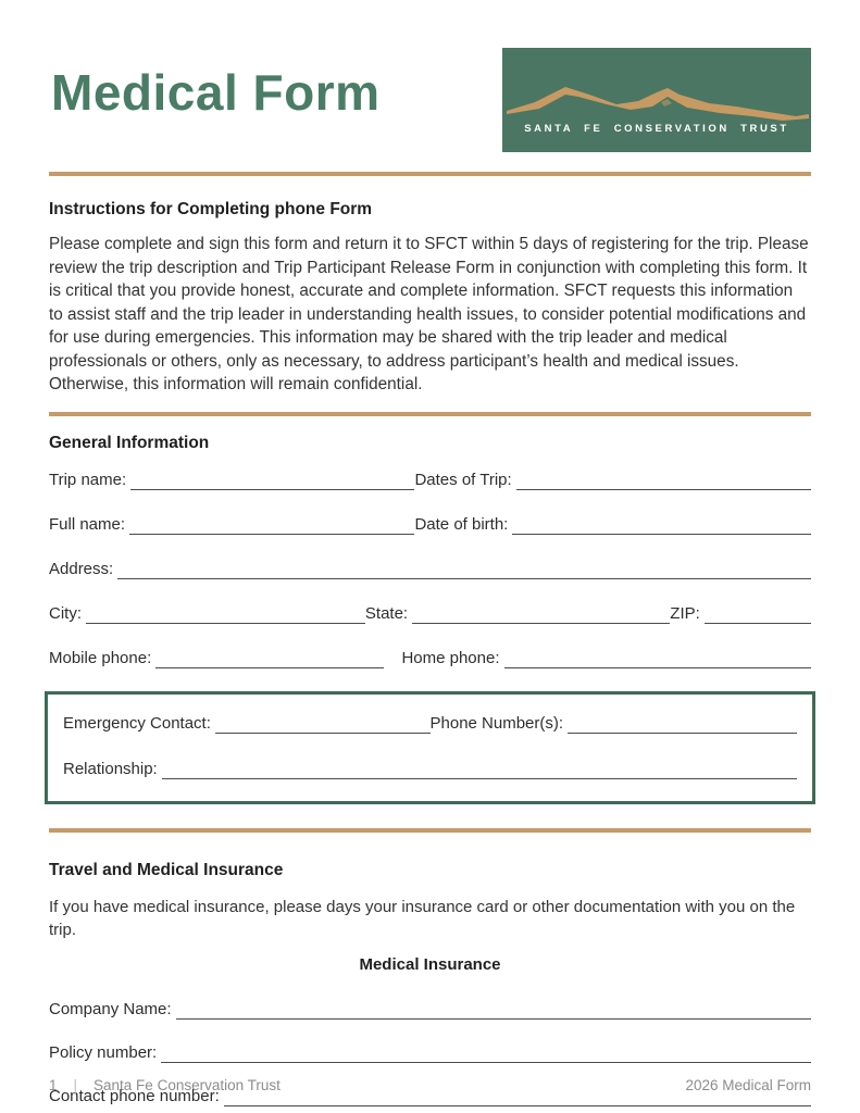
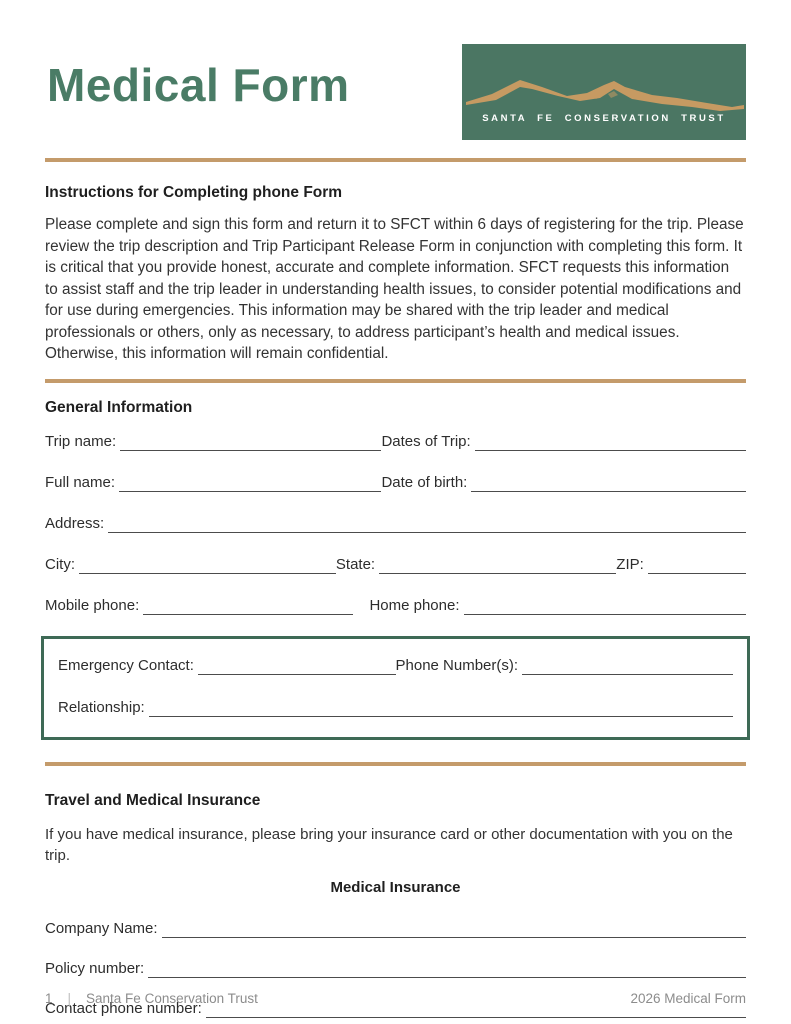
  Medical Form
  SANTA FE CONSERVATION TRUST
  Instructions for Completing phone Form
- Please complete and sign this form and return it to SFCT within 5 days of registering for the trip. Please review the trip description and Trip Participant Release Form in conjunction with completing this form. It is critical that you provide honest, accurate and complete information. SFCT requests this information to assist staff and the trip leader in understanding health issues, to consider potential modifications and for use during emergencies. This information may be shared with the trip leader and medical professionals or others, only as necessary, to address participant’s health and medical issues. Otherwise, this information will remain confidential.
+ Please complete and sign this form and return it to SFCT within 6 days of registering for the trip. Please review the trip description and Trip Participant Release Form in conjunction with completing this form. It is critical that you provide honest, accurate and complete information. SFCT requests this information to assist staff and the trip leader in understanding health issues, to consider potential modifications and for use during emergencies. This information may be shared with the trip leader and medical professionals or others, only as necessary, to address participant’s health and medical issues. Otherwise, this information will remain confidential.
  General Information
  Trip name:
  Dates of Trip:
  Full name:
  Date of birth:
  Address:
  City:
  State:
  ZIP:
  Mobile phone:
  Home phone:
  Emergency Contact:
  Phone Number(s):
  Relationship:
  Travel and Medical Insurance
- If you have medical insurance, please days your insurance card or other documentation with you on the trip.
+ If you have medical insurance, please bring your insurance card or other documentation with you on the trip.
  Medical Insurance
  Company Name:
  Policy number:
  Contact phone number:
  1
  |
  Santa Fe Conservation Trust
  2026 Medical Form
